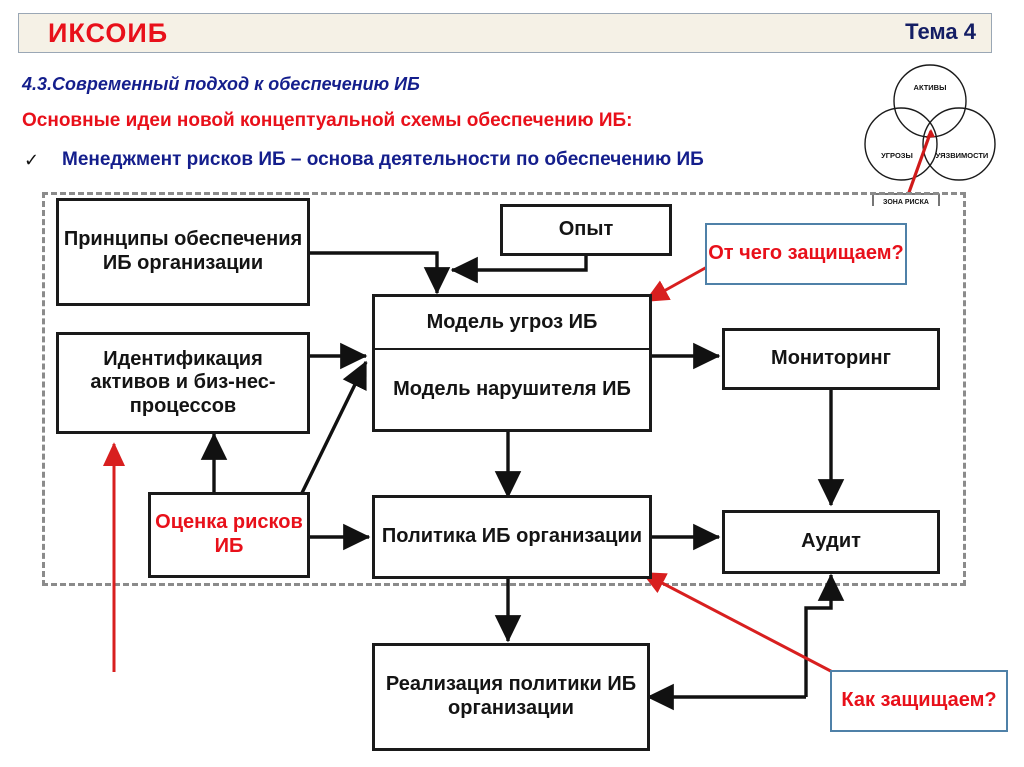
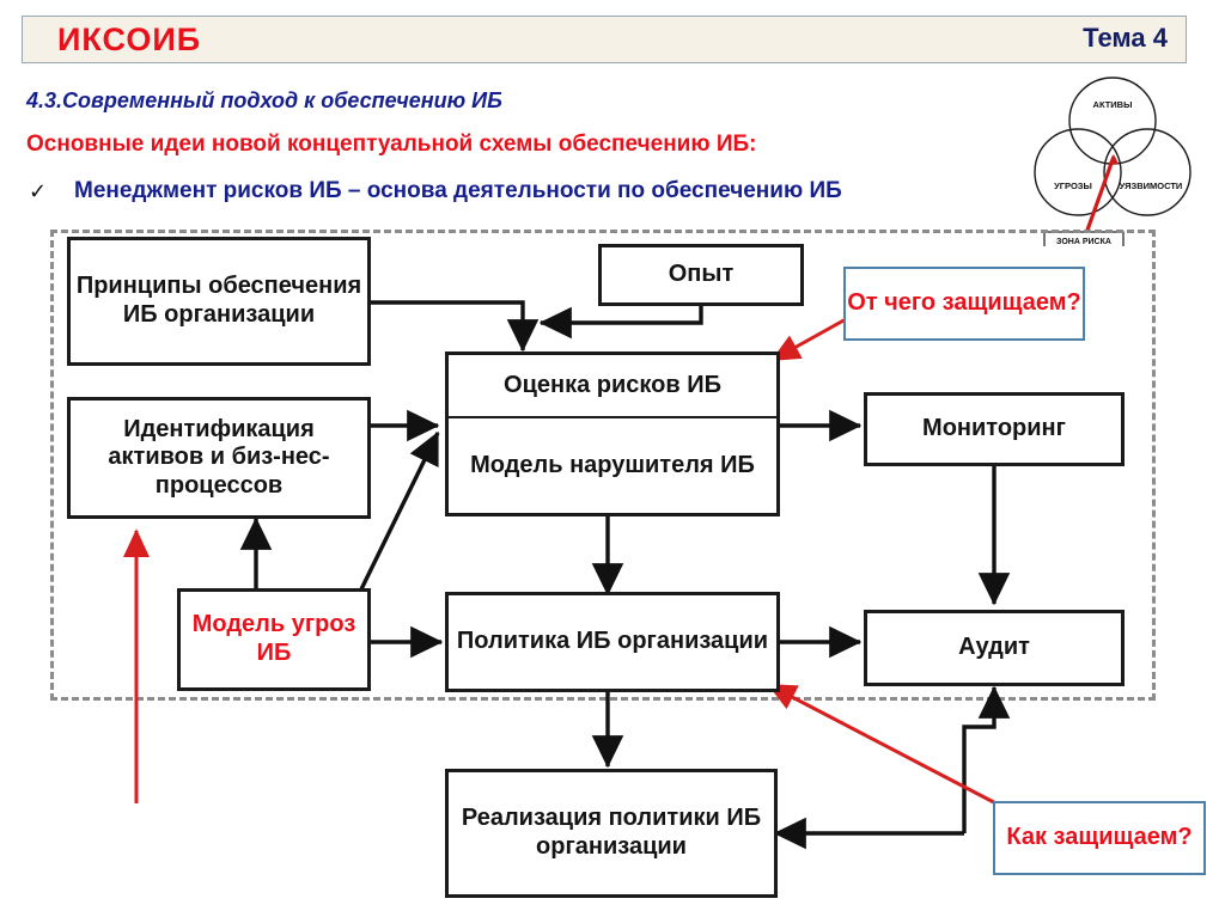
  ИКСОИБ
  Тема 4
  4.3.Современный подход к обеспечению ИБ
  Основные идеи новой концептуальной схемы обеспечению ИБ:
  ✓
  Менеджмент рисков ИБ – основа деятельности по обеспечению ИБ
  АКТИВЫ
  УГРОЗЫ
  УЯЗВИМОСТИ
  Принципы обеспечения ИБ организации
  Идентификация активов и биз-нес-процессов
  Опыт
- Модель угроз ИБ
+ Оценка рисков ИБ
  Модель нарушителя ИБ
- Оценка рисков ИБ
+ Модель угроз ИБ
  Политика ИБ организации
  Мониторинг
  Аудит
  Реализация политики ИБ организации
  От чего защищаем?
  Как защищаем?
